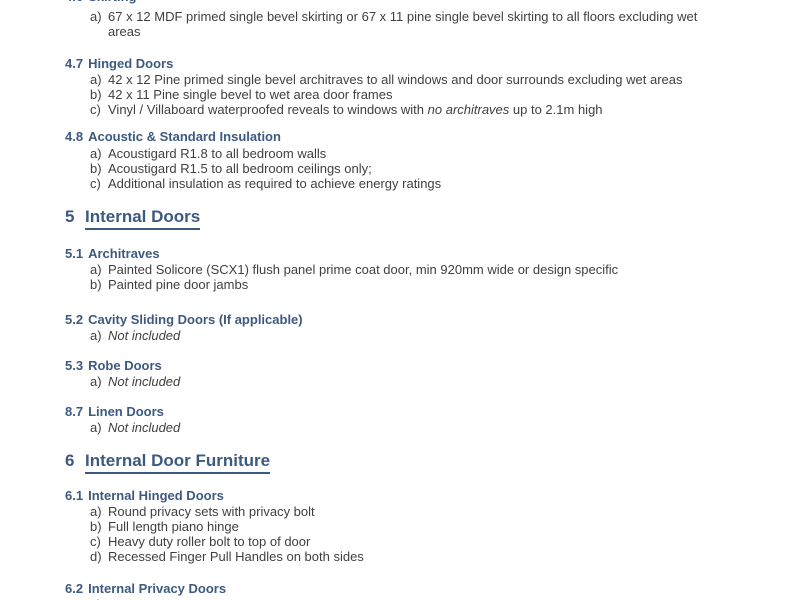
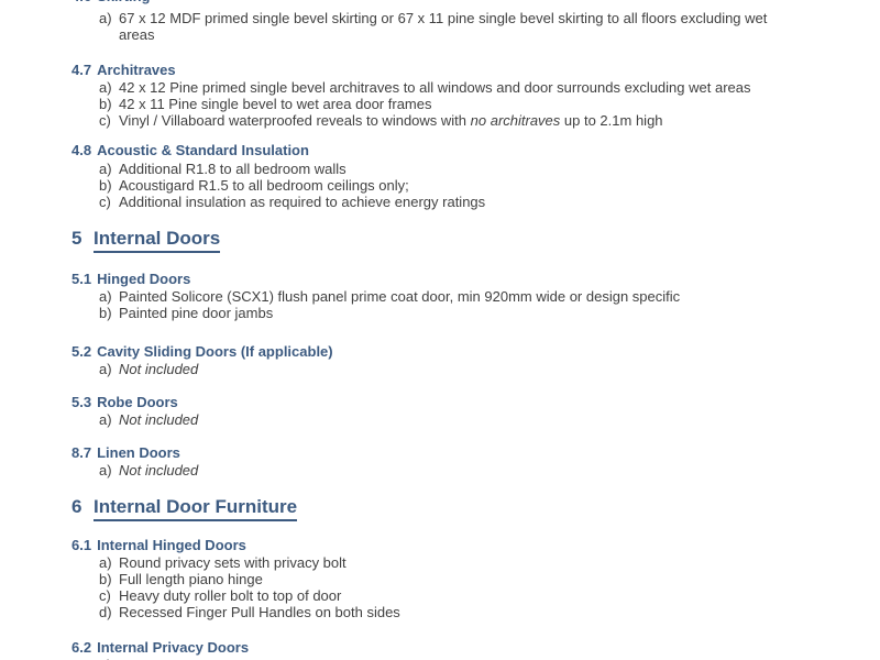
  a) 67 x 12 MDF primed single bevel skirting or 67 x 11 pine single bevel skirting to all floors excluding wet
  areas
- 4.7 Hinged Doors
+ 4.7 Architraves
  a) 42 x 12 Pine primed single bevel architraves to all windows and door surrounds excluding wet areas
  b) 42 x 11 Pine single bevel to wet area door frames
  c) Vinyl / Villaboard waterproofed reveals to windows with no architraves up to 2.1m high
  4.8 Acoustic & Standard Insulation
- a) Acoustigard R1.8 to all bedroom walls
+ a) Additional R1.8 to all bedroom walls
  b) Acoustigard R1.5 to all bedroom ceilings only;
  c) Additional insulation as required to achieve energy ratings
  5 Internal Doors
- 5.1 Architraves
+ 5.1 Hinged Doors
  a) Painted Solicore (SCX1) flush panel prime coat door, min 920mm wide or design specific
  b) Painted pine door jambs
  5.2 Cavity Sliding Doors (If applicable)
  a) Not included
  5.3 Robe Doors
  a) Not included
  8.7 Linen Doors
  a) Not included
  6 Internal Door Furniture
  6.1 Internal Hinged Doors
  a) Round privacy sets with privacy bolt
  b) Full length piano hinge
  c) Heavy duty roller bolt to top of door
  d) Recessed Finger Pull Handles on both sides
  6.2 Internal Privacy Doors
